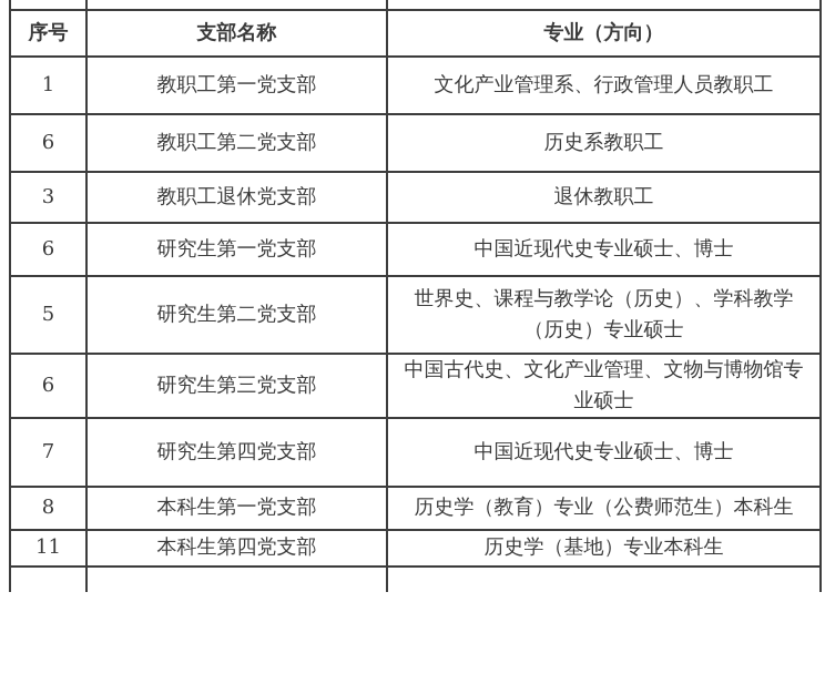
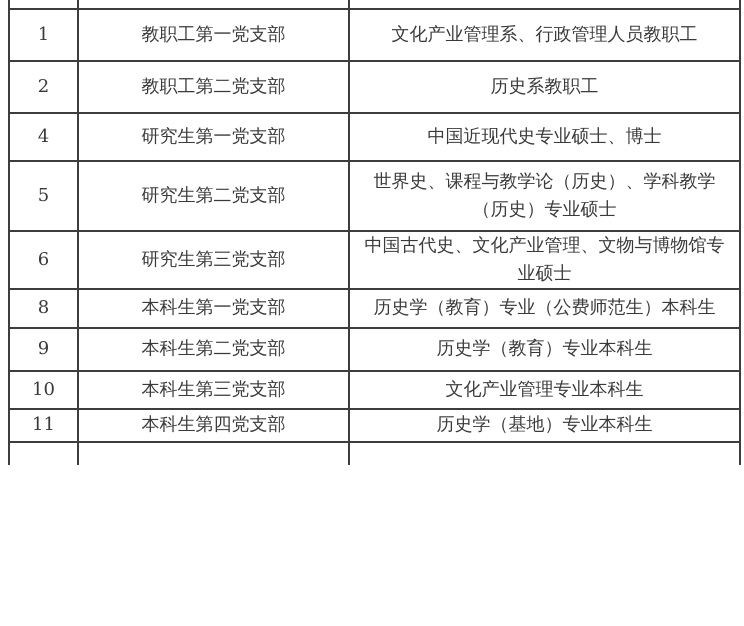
- 序号	支部名称	专业（方向）
  1	教职工第一党支部	文化产业管理系、行政管理人员教职工
- 6	教职工第二党支部	历史系教职工
+ 2	教职工第二党支部	历史系教职工
- 3	教职工退休党支部	退休教职工
- 6	研究生第一党支部	中国近现代史专业硕士、博士
+ 4	研究生第一党支部	中国近现代史专业硕士、博士
  5	研究生第二党支部	世界史、课程与教学论（历史）、学科教学（历史）专业硕士
  6	研究生第三党支部	中国古代史、文化产业管理、文物与博物馆专业硕士
- 7	研究生第四党支部	中国近现代史专业硕士、博士
  8	本科生第一党支部	历史学（教育）专业（公费师范生）本科生
+ 9	本科生第二党支部	历史学（教育）专业本科生
+ 10	本科生第三党支部	文化产业管理专业本科生
  11	本科生第四党支部	历史学（基地）专业本科生
